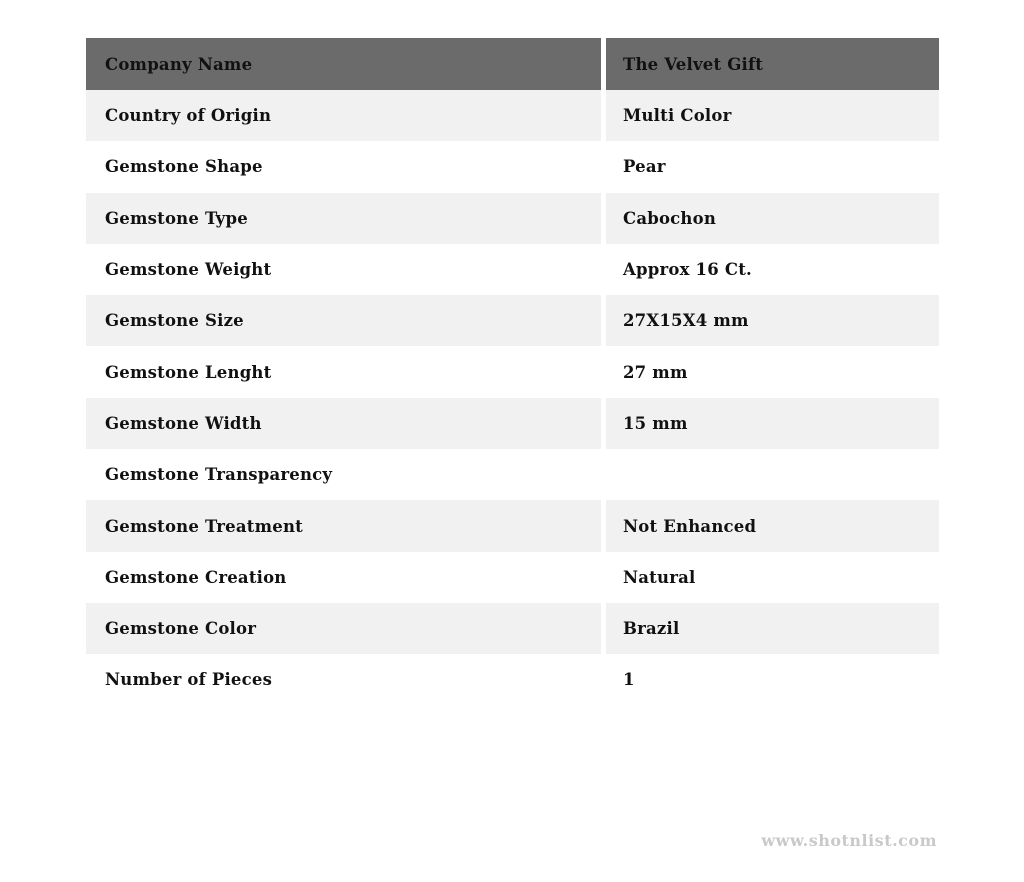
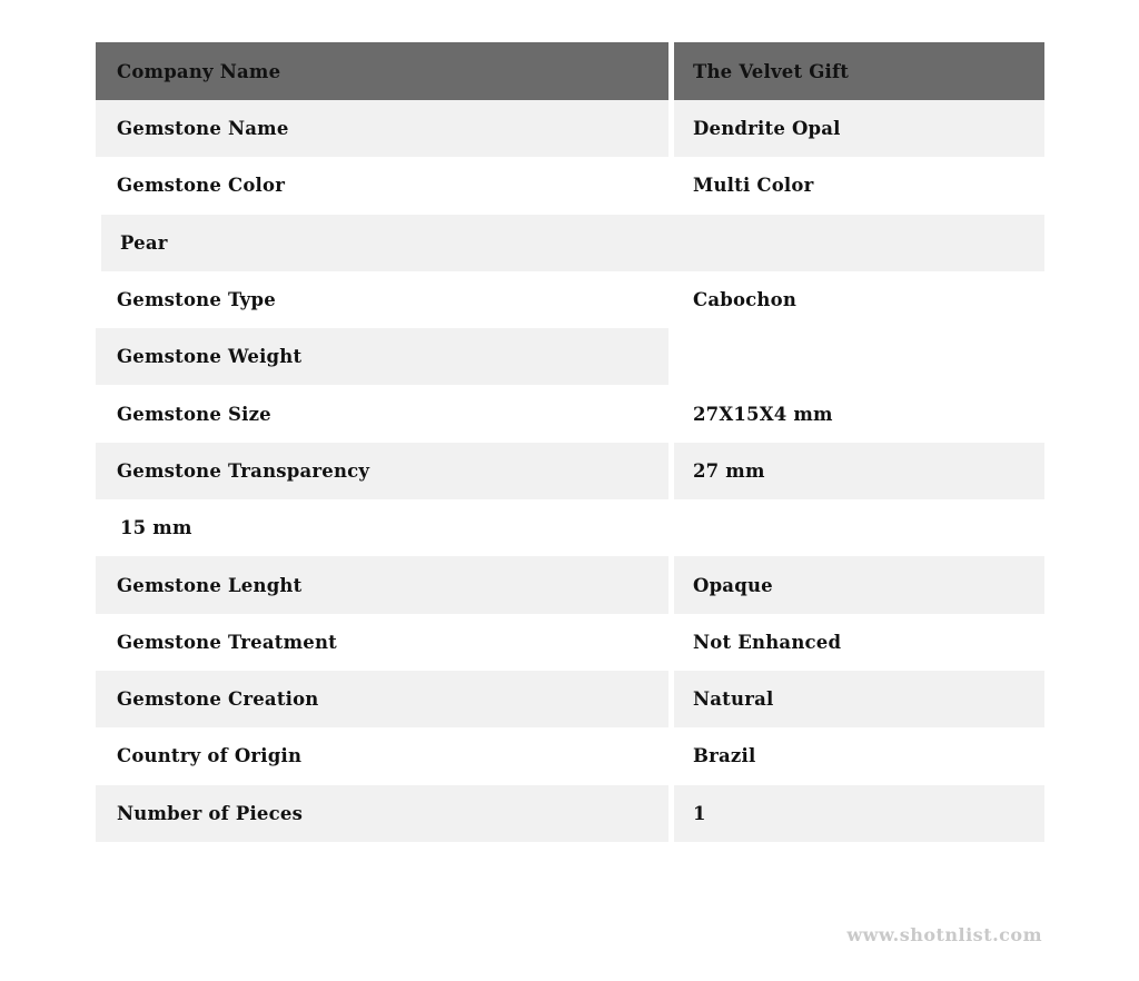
  Company Name
  The Velvet Gift
+ Gemstone Name
+ Dendrite Opal
- Country of Origin
+ Gemstone Color
  Multi Color
- Gemstone Shape
  Pear
  Gemstone Type
  Cabochon
  Gemstone Weight
- Approx 16 Ct.
  Gemstone Size
  27X15X4 mm
- Gemstone Lenght
+ Gemstone Transparency
  27 mm
- Gemstone Width
  15 mm
- Gemstone Transparency
+ Gemstone Lenght
+ Opaque
  Gemstone Treatment
  Not Enhanced
  Gemstone Creation
  Natural
- Gemstone Color
+ Country of Origin
  Brazil
  Number of Pieces
  1
  www.shotnlist.com
